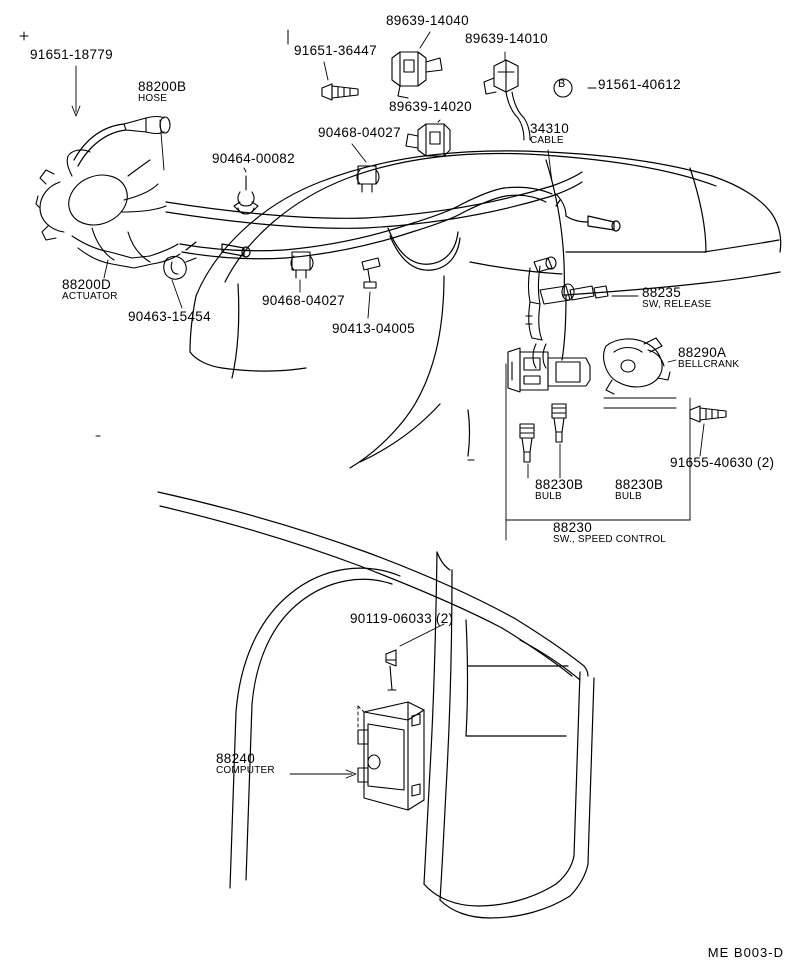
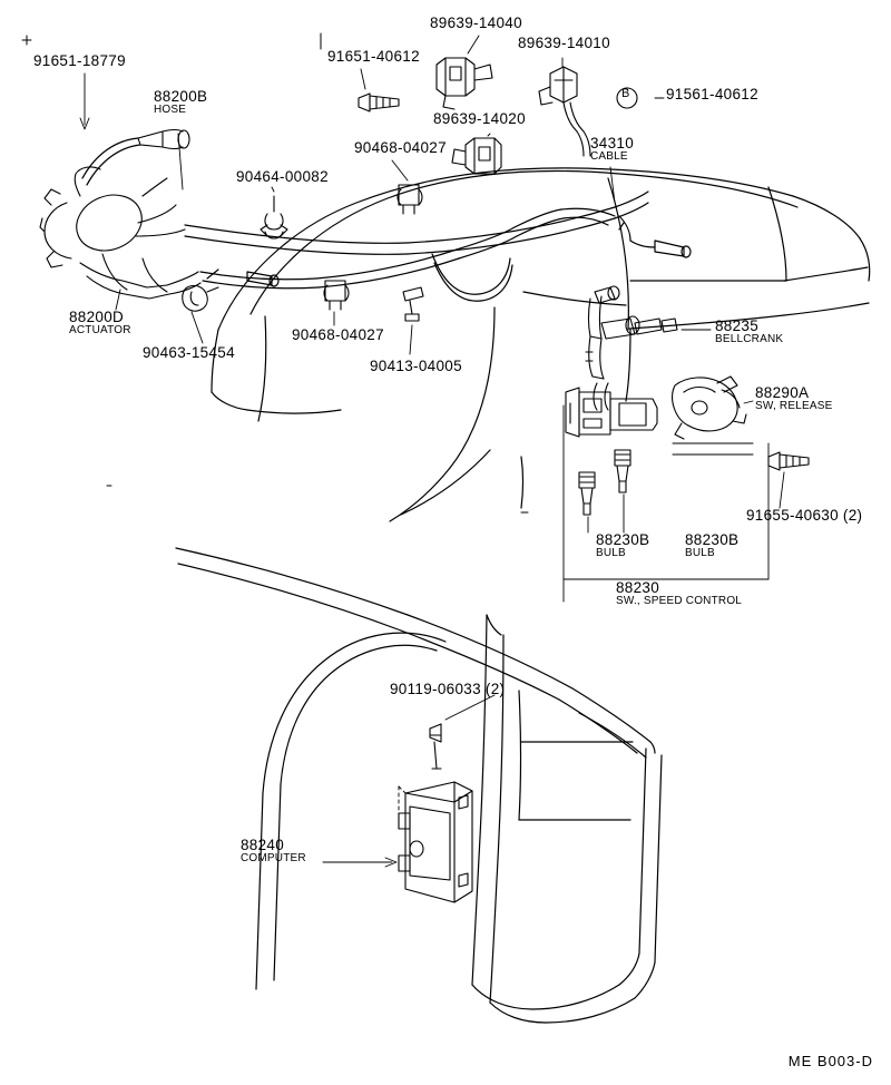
  91651-18779
  88200B
  HOSE
- 91651-36447
+ 91651-40612
  89639-14040
  89639-14010
  91561-40612
  B
  89639-14020
  90468-04027
  90464-00082
  34310
  CABLE
  88200D
  ACTUATOR
  90463-15454
  90468-04027
  90413-04005
  88235
- SW, RELEASE
+ BELLCRANK
  88290A
- BELLCRANK
+ SW, RELEASE
  91655-40630 (2)
  88230B
  BULB
  88230B
  BULB
  88230
  SW., SPEED CONTROL
  90119-06033 (2)
  88240
  COMPUTER
  ME B003-D
